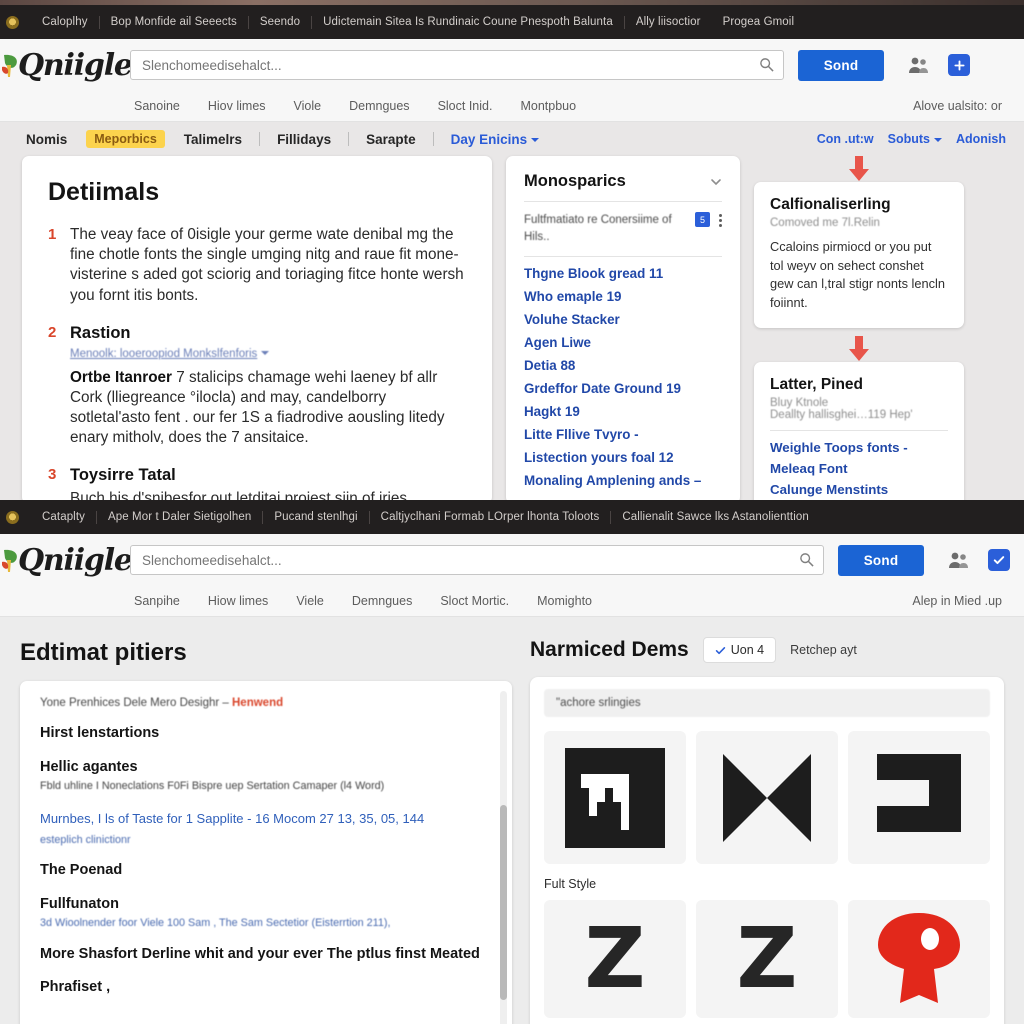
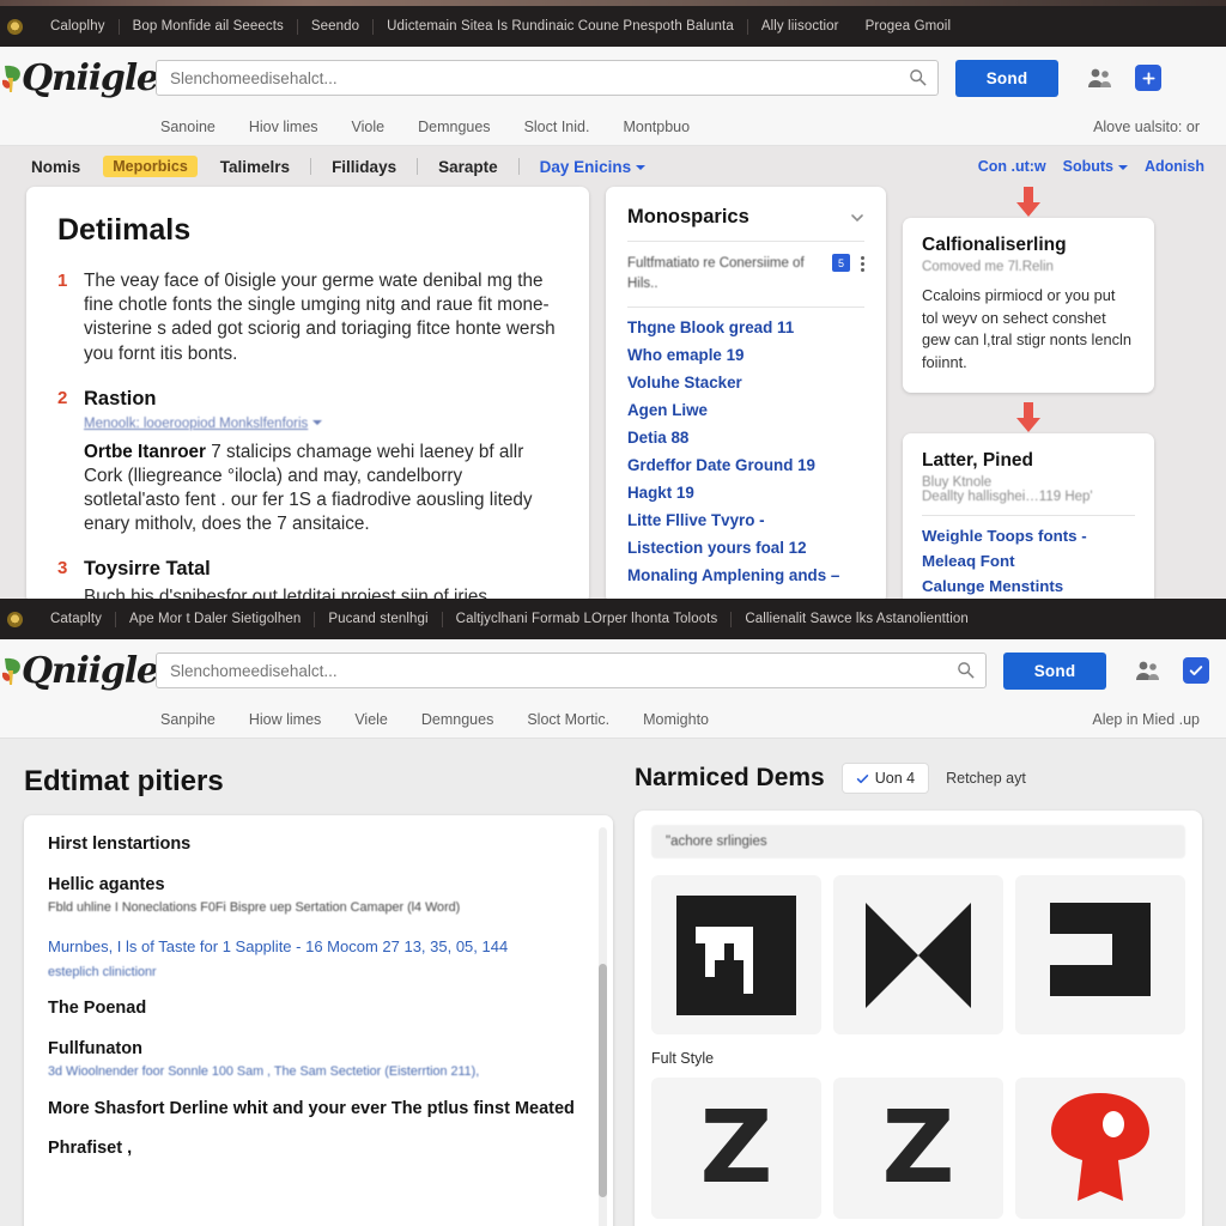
  Caloplhy
  Bop Monfide ail Seeects
  Seendo
  Udictemain Sitea Is Rundinaic Coune Pnespoth Balunta
  Ally liisoctior
  Progea Gmoil
  Qniigle
  Slenchomeedisehalct...
  Sond
  Sanoine
  Hiov limes
  Viole
  Demngues
  Sloct Inid.
  Montpbuo
  Alove ualsito: or
  Nomis
  Meporbics
  Talimelrs
  Fillidays
  Sarapte
  Day Enicins
  Con .ut:w
  Sobuts
  Adonish
  Detiimals
  1
  The veay face of 0isigle your germe wate denibal mg the fine chotle fonts the single umging nitg and raue fit mone-visterine s aded got sciorig and toriaging fitce honte wersh you fornt itis bonts.
  2
  Rastion
  Menoolk: looeroopiod Monkslfenforis
  Ortbe Itanroer 7 stalicips chamage wehi laeney bf allr Cork (lliegreance °ilocla) and may, candelborry sotletal'asto fent . our fer 1S a fiadrodive aousling litedy enary mitholv, does the 7 ansitaice.
  3
  Toysirre Tatal
  Buch his d'snibesfor out letditai projest siin of iries
  Monosparics
  Fultfmatiato re Conersiime of Hils..
  5
  Thgne Blook gread 11
  Who emaple 19
  Voluhe Stacker
  Agen Liwe
  Detia 88
  Grdeffor Date Ground 19
  Hagkt 19
  Litte Fllive Tvyro -
  Listection yours foal 12
  Monaling Amplening ands –
  Calfionaliserling
  Comoved me 7l.Relin
  Ccaloins pirmiocd or you put tol weyv on sehect conshet gew can l,tral stigr nonts lencln foiinnt.
  Latter, Pined
  Bluy Ktnole
  Deallty hallisghei…119 Hep'
  Weighle Toops fonts -
  Meleaq Font
  Calunge Menstints
  Cataplty
  Ape Mor t Daler Sietigolhen
  Pucand stenlhgi
  Caltjyclhani Formab LOrper lhonta Toloots
  Callienalit Sawce lks Astanolienttion
  Qniigle
  Slenchomeedisehalct...
  Sond
  Sanpihe
  Hiow limes
  Viele
  Demngues
  Sloct Mortic.
  Momighto
  Alep in Mied .up
  Edtimat pitiers
- Yone Prenhices Dele Mero Desighr – Henwend
  Hirst lenstartions
  Hellic agantes
  Fbld uhline I Noneclations F0Fi Bispre uep Sertation Camaper (l4 Word)
  Murnbes, I ls of Taste for 1 Sapplite - 16 Mocom 27 13, 35, 05, 144
  esteplich clinictionr
  The Poenad
  Fullfunaton
- 3d Wioolnender foor Viele 100 Sam , The Sam Sectetior (Eisterrtion 211),
+ 3d Wioolnender foor Sonnle 100 Sam , The Sam Sectetior (Eisterrtion 211),
  More Shasfort Derline whit and your ever The ptlus finst Meated
  Phrafiset ,
  Narmiced Dems
  Uon 4
  Retchep ayt
  "achore srlingies
  Fult Style
  Z
  Z
